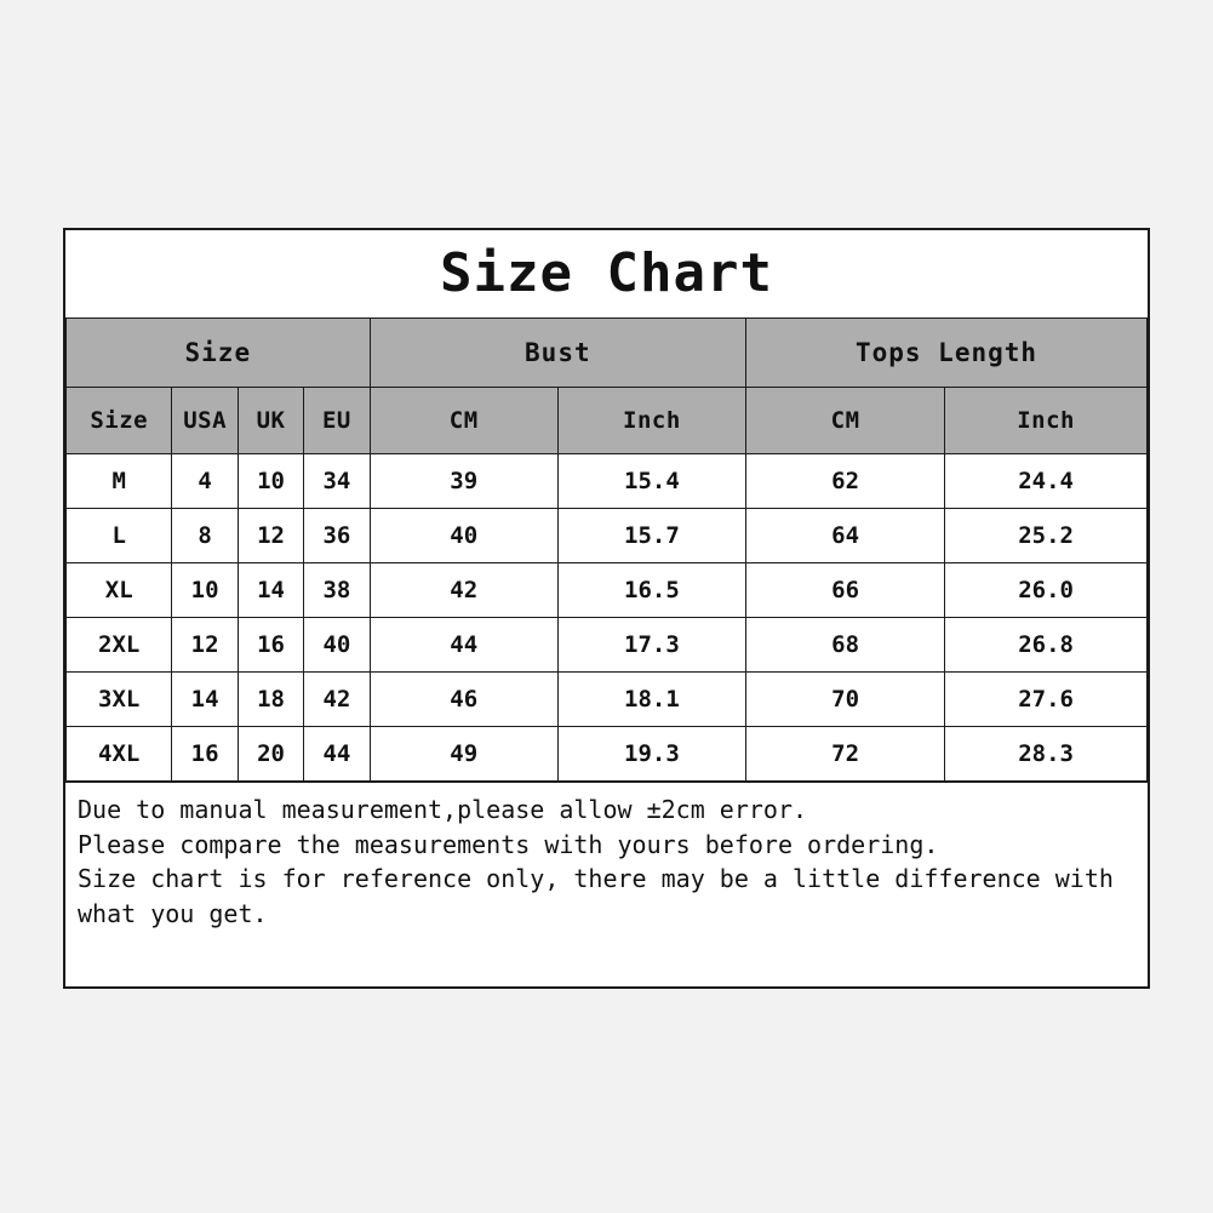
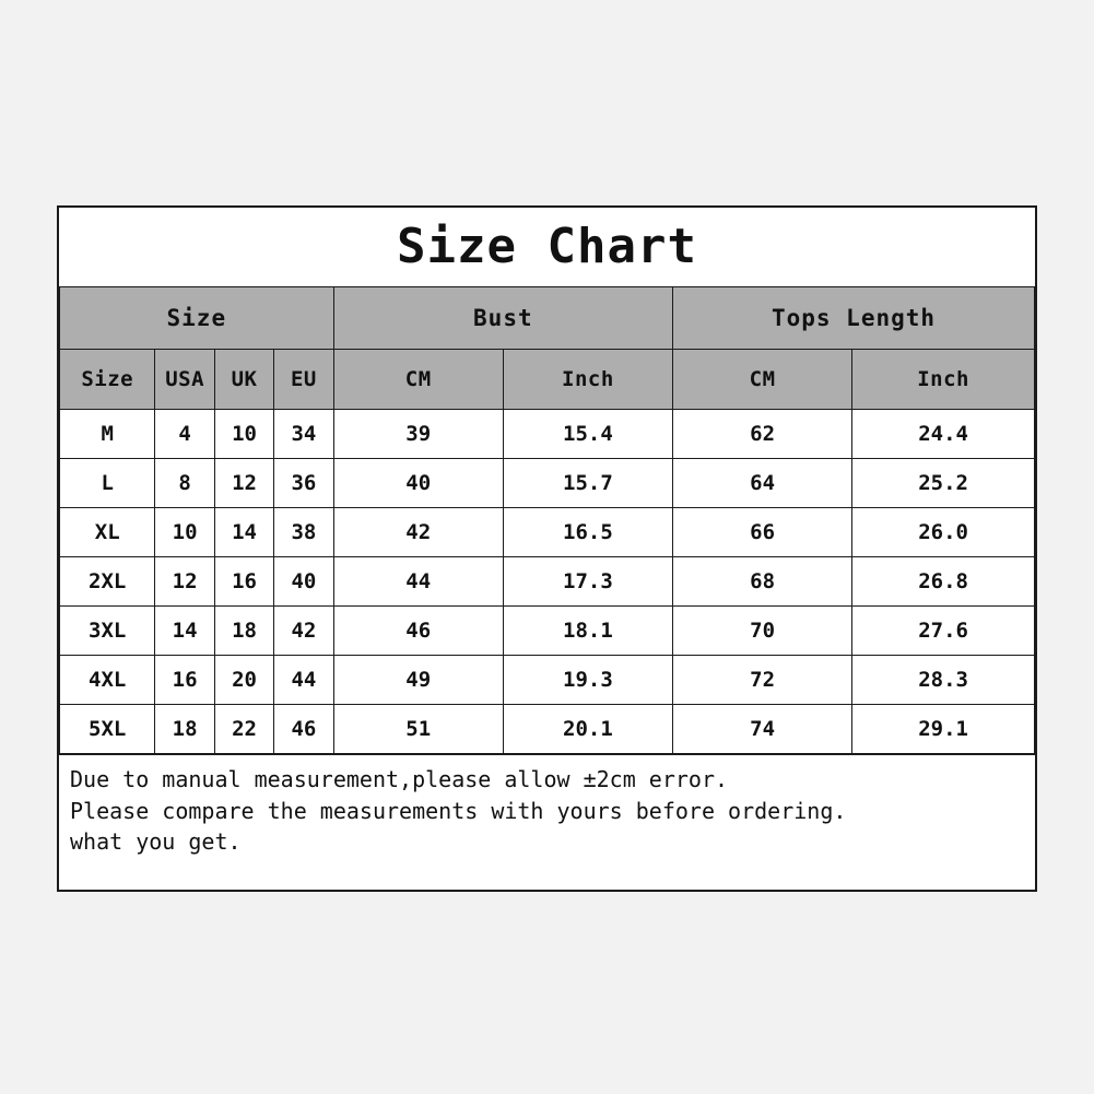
  Size Chart
  Size	Bust	Tops Length
  Size	USA	UK	EU	CM	Inch	CM	Inch
  M	4	10	34	39	15.4	62	24.4
  L	8	12	36	40	15.7	64	25.2
  XL	10	14	38	42	16.5	66	26.0
  2XL	12	16	40	44	17.3	68	26.8
  3XL	14	18	42	46	18.1	70	27.6
  4XL	16	20	44	49	19.3	72	28.3
+ 5XL	18	22	46	51	20.1	74	29.1
  Due to manual measurement,please allow ±2cm error.
  Please compare the measurements with yours before ordering.
- Size chart is for reference only, there may be a little difference with
  what you get.
